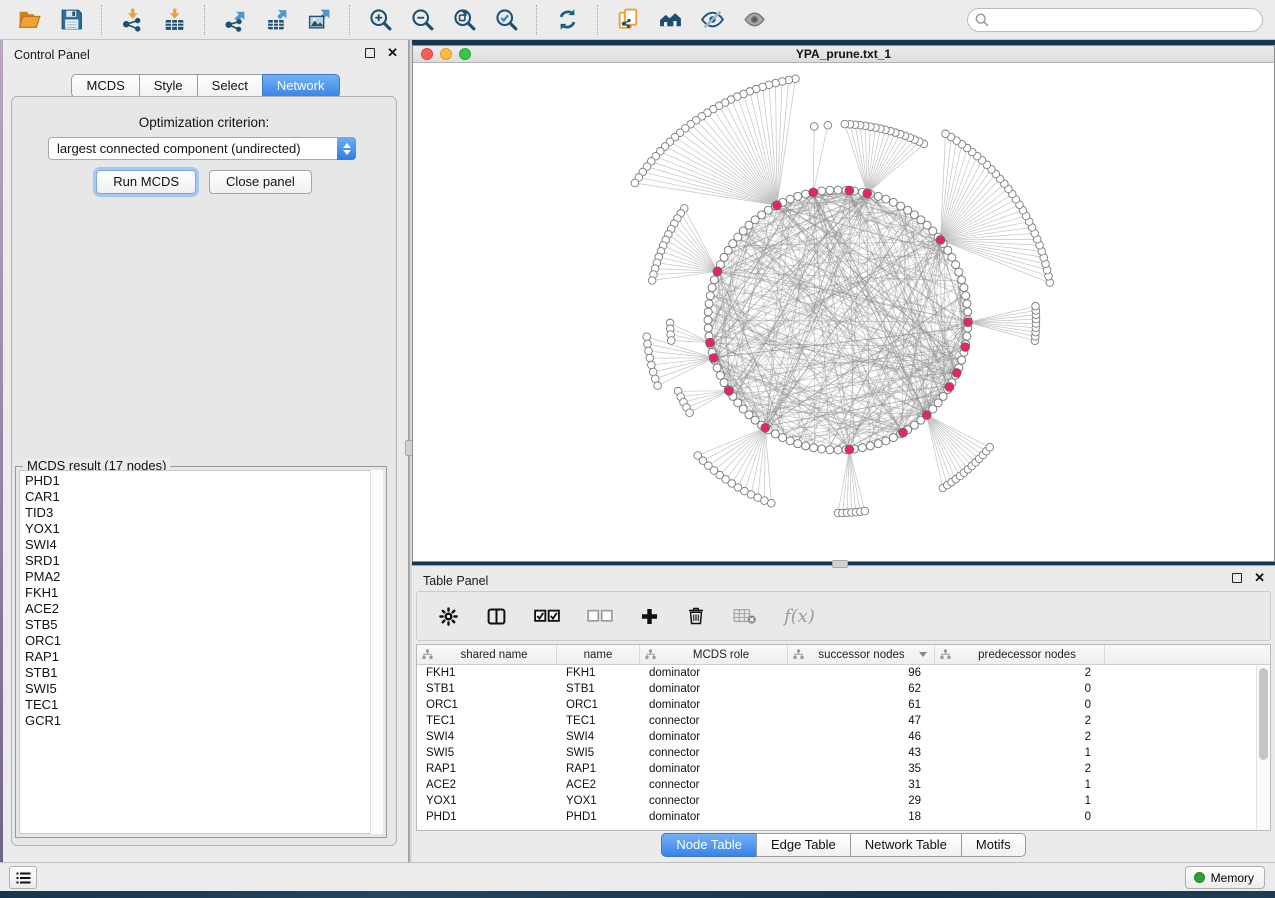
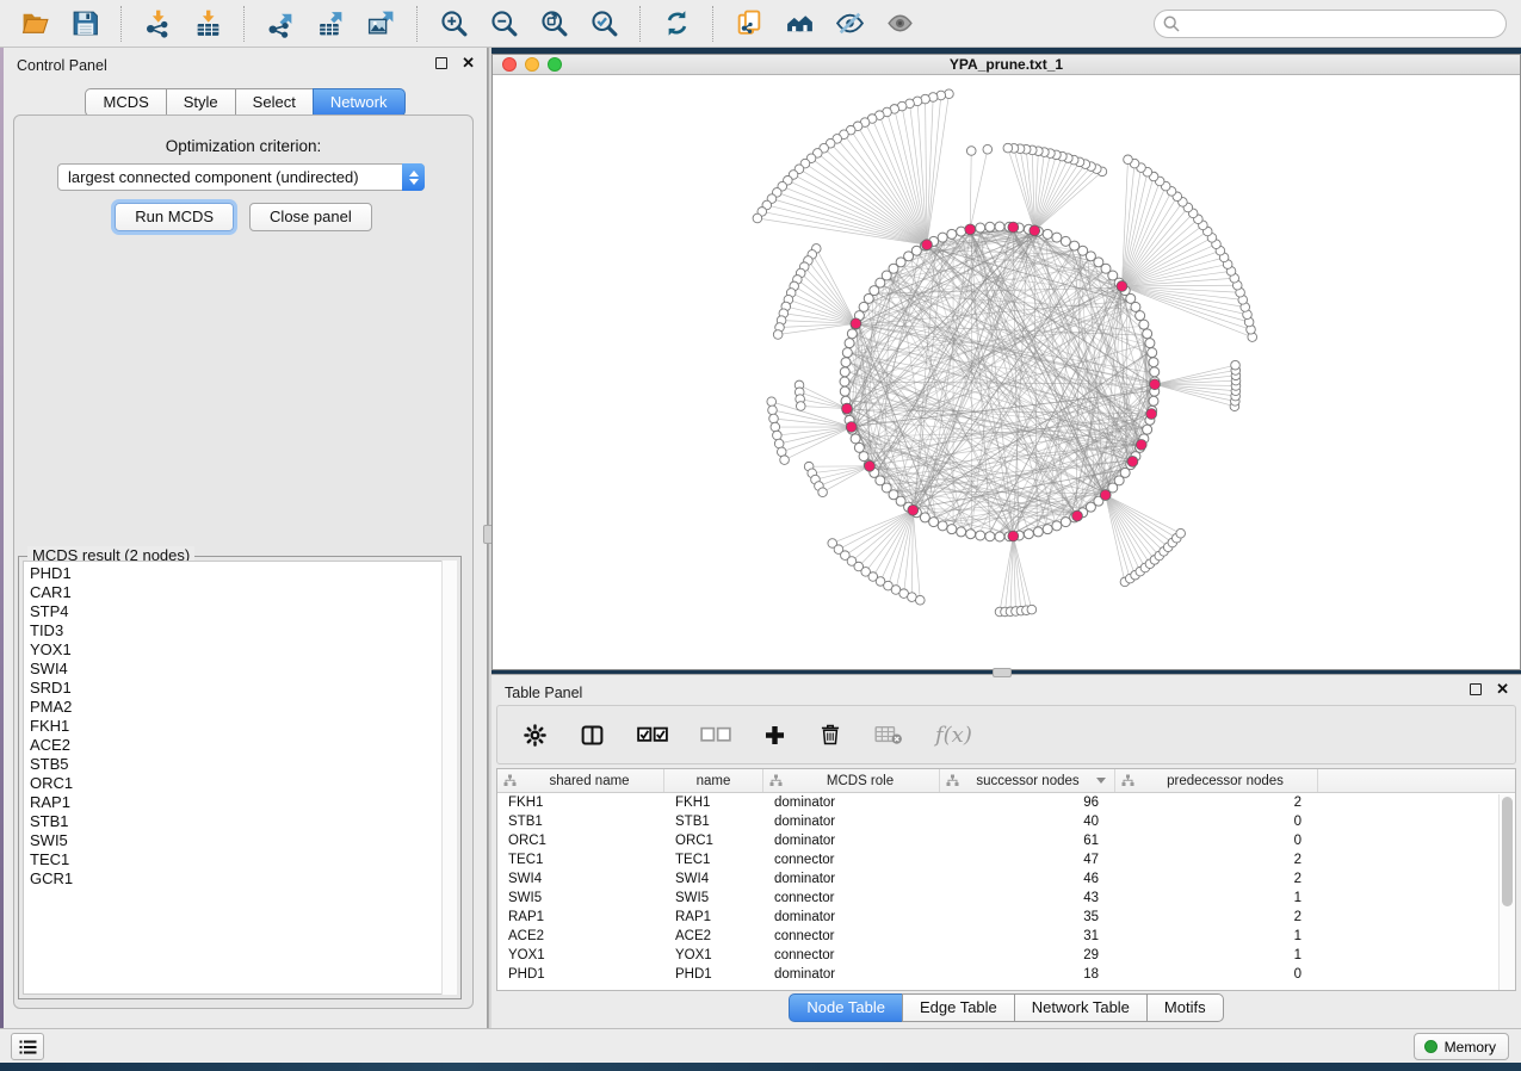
  Control Panel
  ✕
  MCDS
  Style
  Select
  Network
  Optimization criterion:
  largest connected component (undirected)
  Run MCDS
  Close panel
- MCDS result (17 nodes)
+ MCDS result (2 nodes)
  PHD1
  CAR1
+ STP4
  TID3
  YOX1
  SWI4
  SRD1
  PMA2
  FKH1
  ACE2
  STB5
  ORC1
  RAP1
  STB1
  SWI5
  TEC1
  GCR1
  YPA_prune.txt_1
  Table Panel
  ✕
  f(x)
  shared name
  name
  MCDS role
  successor nodes
  predecessor nodes
  FKH1
  FKH1
  dominator
  96
  2
  STB1
  STB1
  dominator
- 62
+ 40
  0
  ORC1
  ORC1
  dominator
  61
  0
  TEC1
  TEC1
  connector
  47
  2
  SWI4
  SWI4
  dominator
  46
  2
  SWI5
  SWI5
  connector
  43
  1
  RAP1
  RAP1
  dominator
  35
  2
  ACE2
  ACE2
  connector
  31
  1
  YOX1
  YOX1
  connector
  29
  1
  PHD1
  PHD1
  dominator
  18
  0
  Node Table
  Edge Table
  Network Table
  Motifs
  Memory
